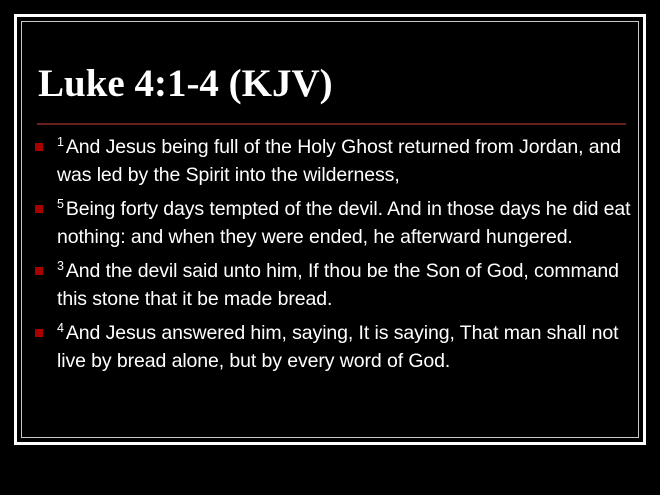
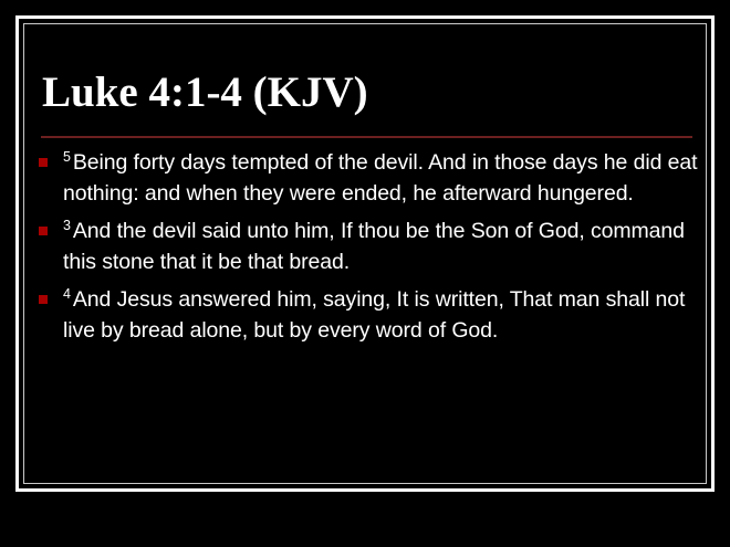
  Luke 4:1-4 (KJV)
- 1 And Jesus being full of the Holy Ghost returned from Jordan, and was led by the Spirit into the wilderness,
  5 Being forty days tempted of the devil. And in those days he did eat nothing: and when they were ended, he afterward hungered.
- 3 And the devil said unto him, If thou be the Son of God, command this stone that it be made bread.
+ 3 And the devil said unto him, If thou be the Son of God, command this stone that it be that bread.
- 4 And Jesus answered him, saying, It is saying, That man shall not live by bread alone, but by every word of God.
+ 4 And Jesus answered him, saying, It is written, That man shall not live by bread alone, but by every word of God.
